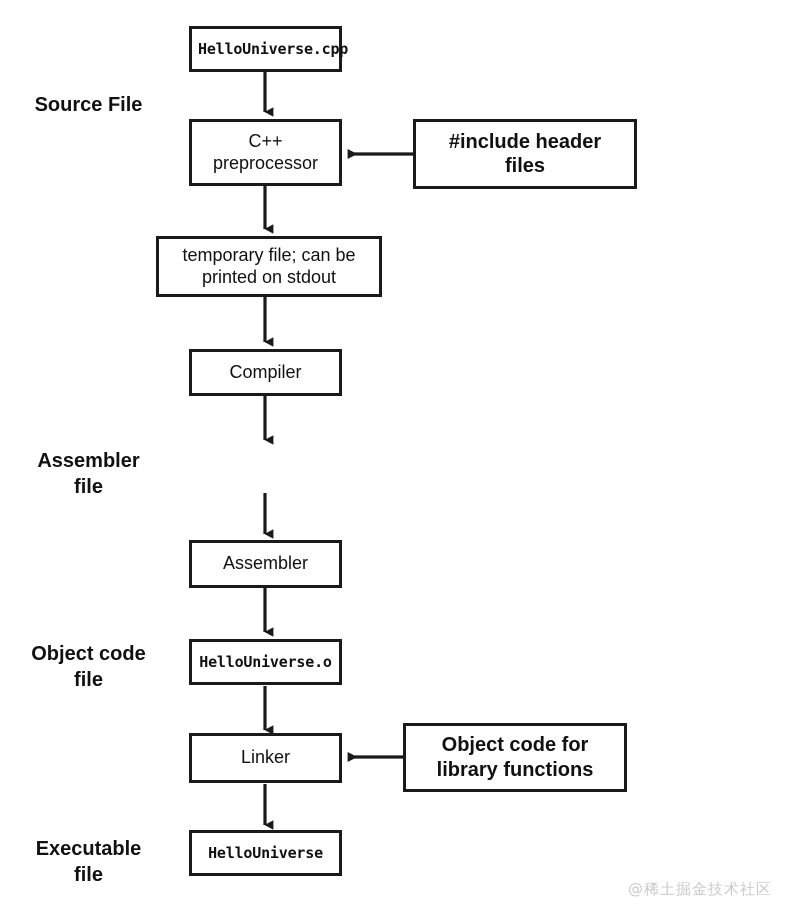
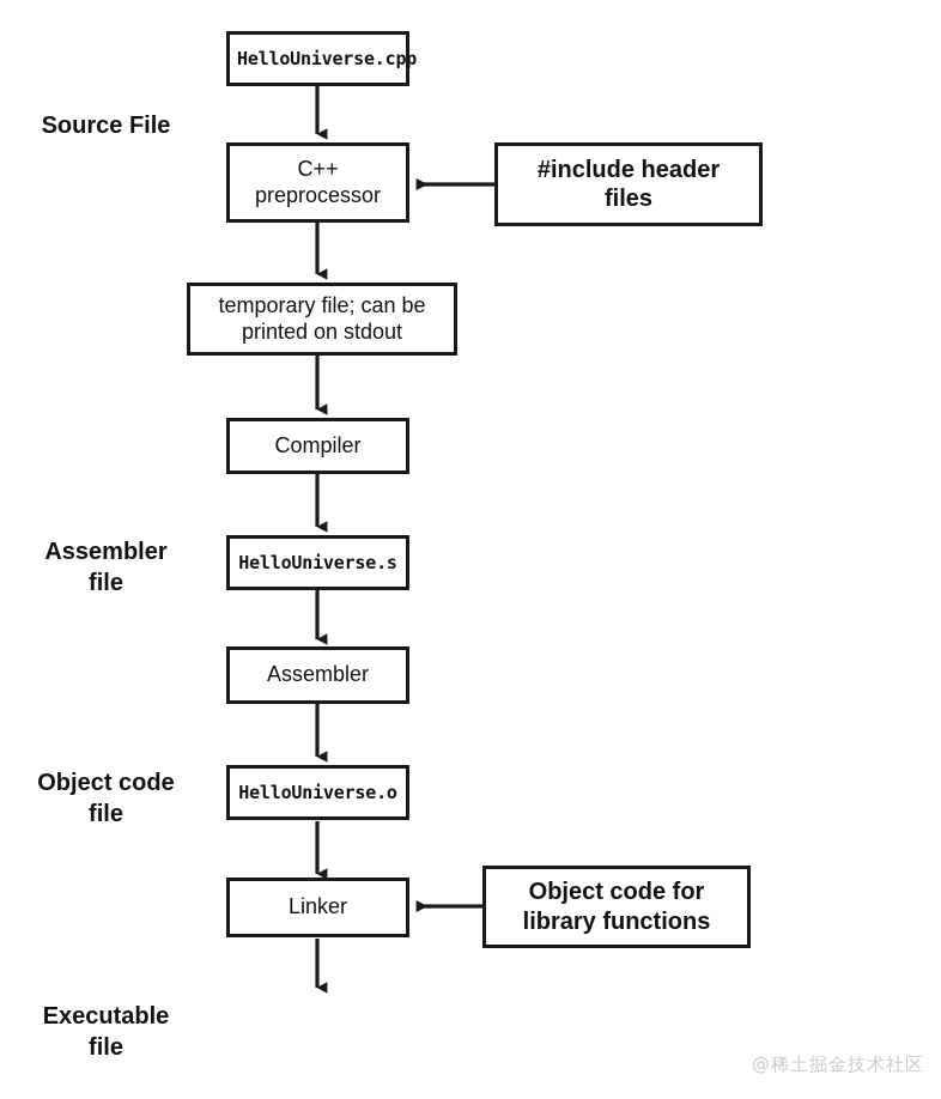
  Source File
  Assembler
  file
  Object code
  file
  Executable
  file
  HelloUniverse.cpp
  C++
  preprocessor
  #include header
  files
  temporary file; can be
  printed on stdout
  Compiler
+ HelloUniverse.s
  Assembler
  HelloUniverse.o
  Linker
  Object code for
  library functions
- HelloUniverse
  @稀土掘金技术社区
